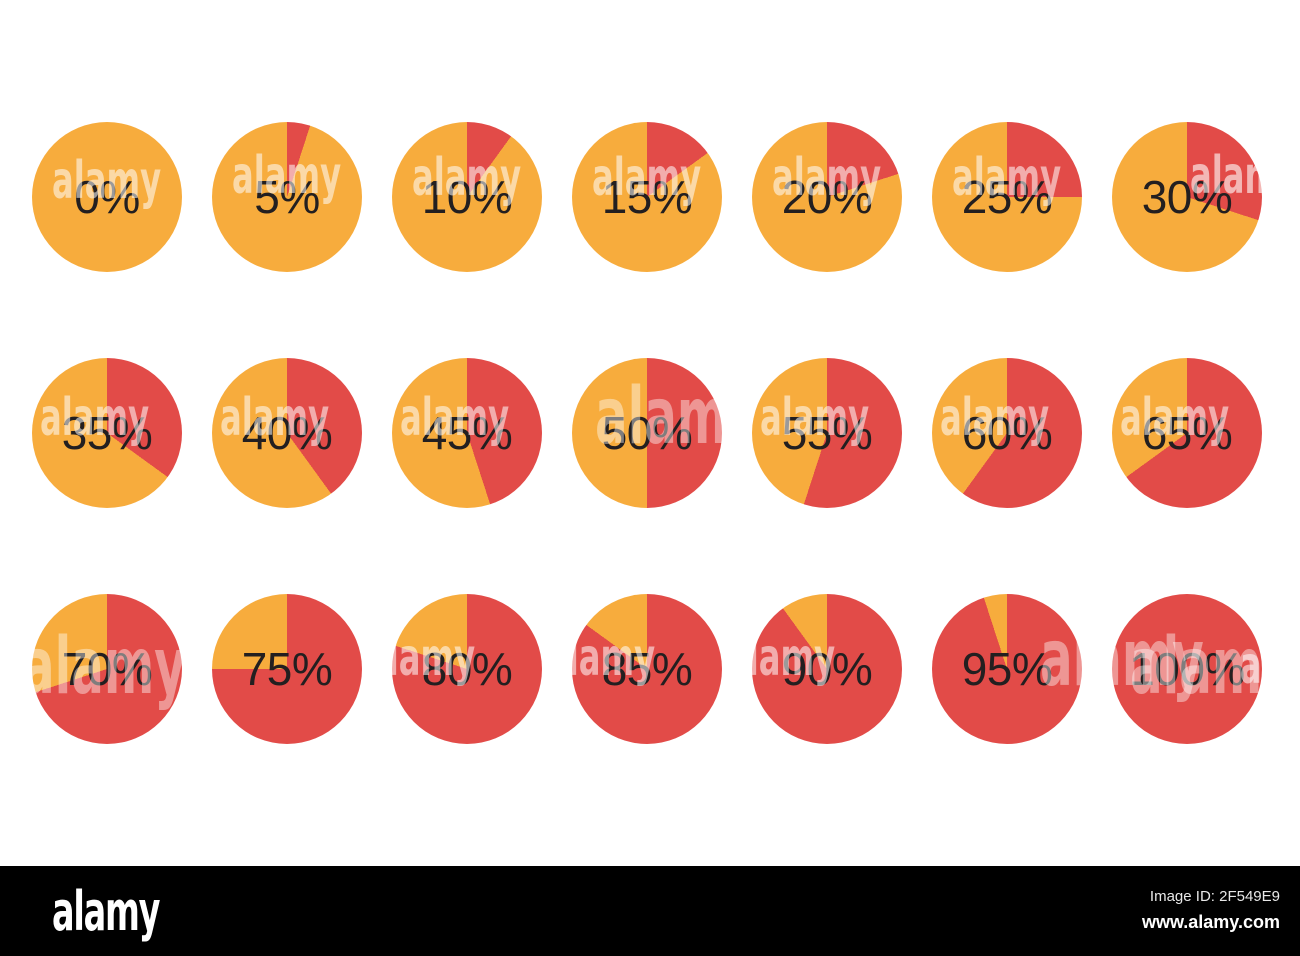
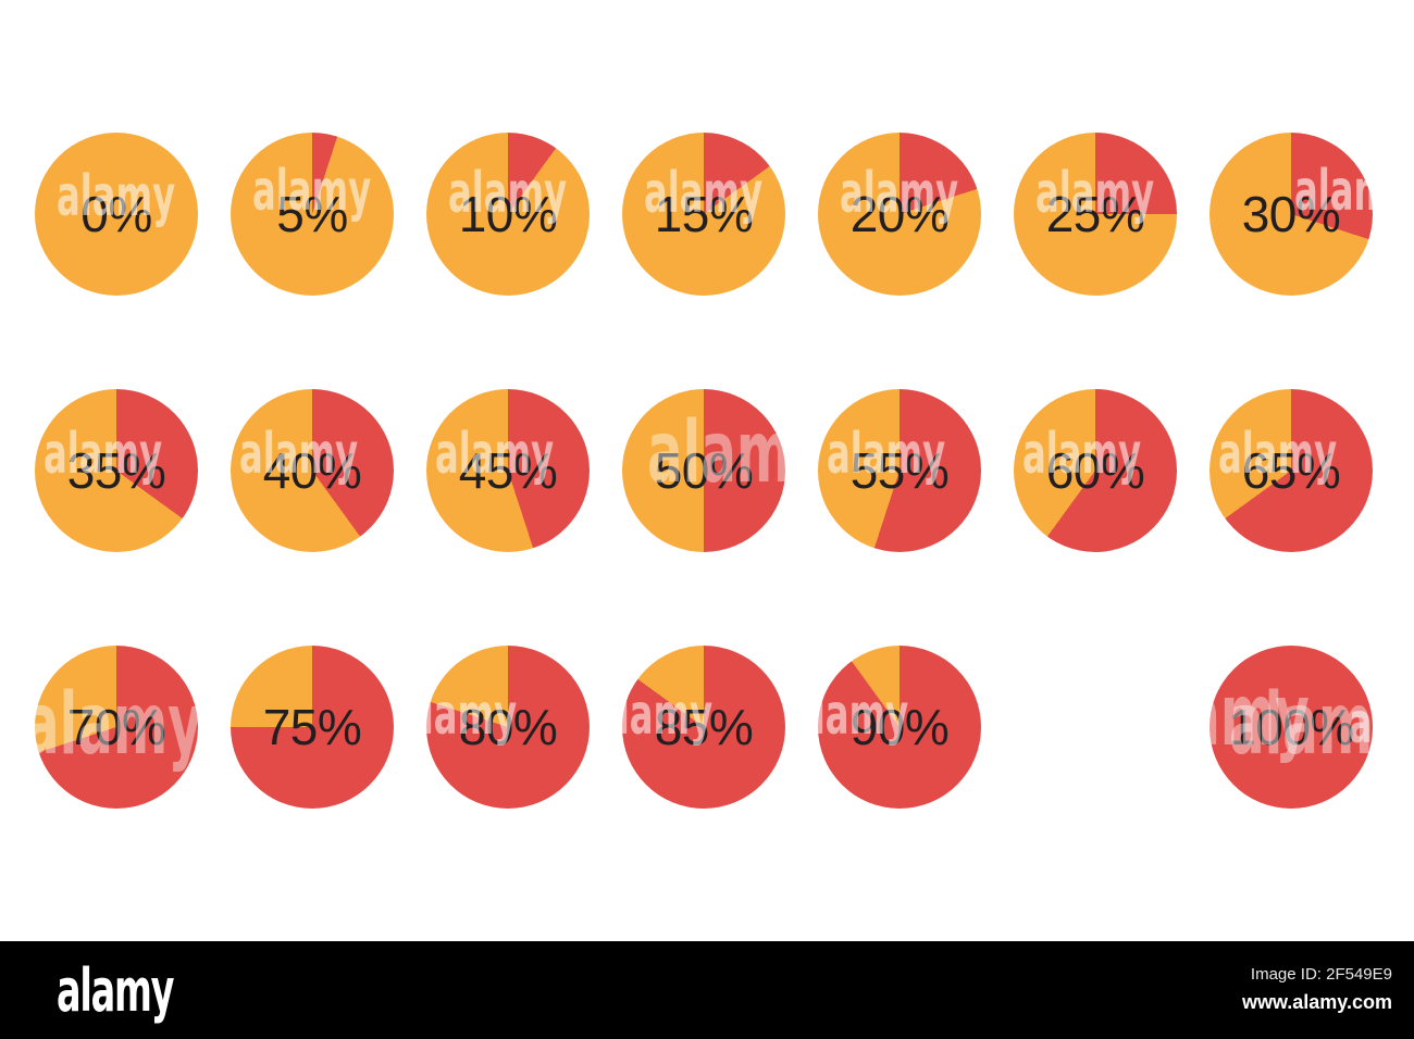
  0%
  5%
  10%
  15%
  20%
  25%
  30%
  35%
  40%
  45%
  50%
  55%
  60%
  65%
  70%
  75%
  80%
  85%
  90%
- 95%
  100%
  alamy
  alamy
  alamy
  alamy
  alamy
  alamy
  alamy
  alamy
  alamy
  alamy
  alamy
  alamy
  alamy
  alamy
  alamy
  alamy
  alamy
  alamy
  alamy
  alamy
  alamy
  Image ID: 2F549E9
  www.alamy.com
